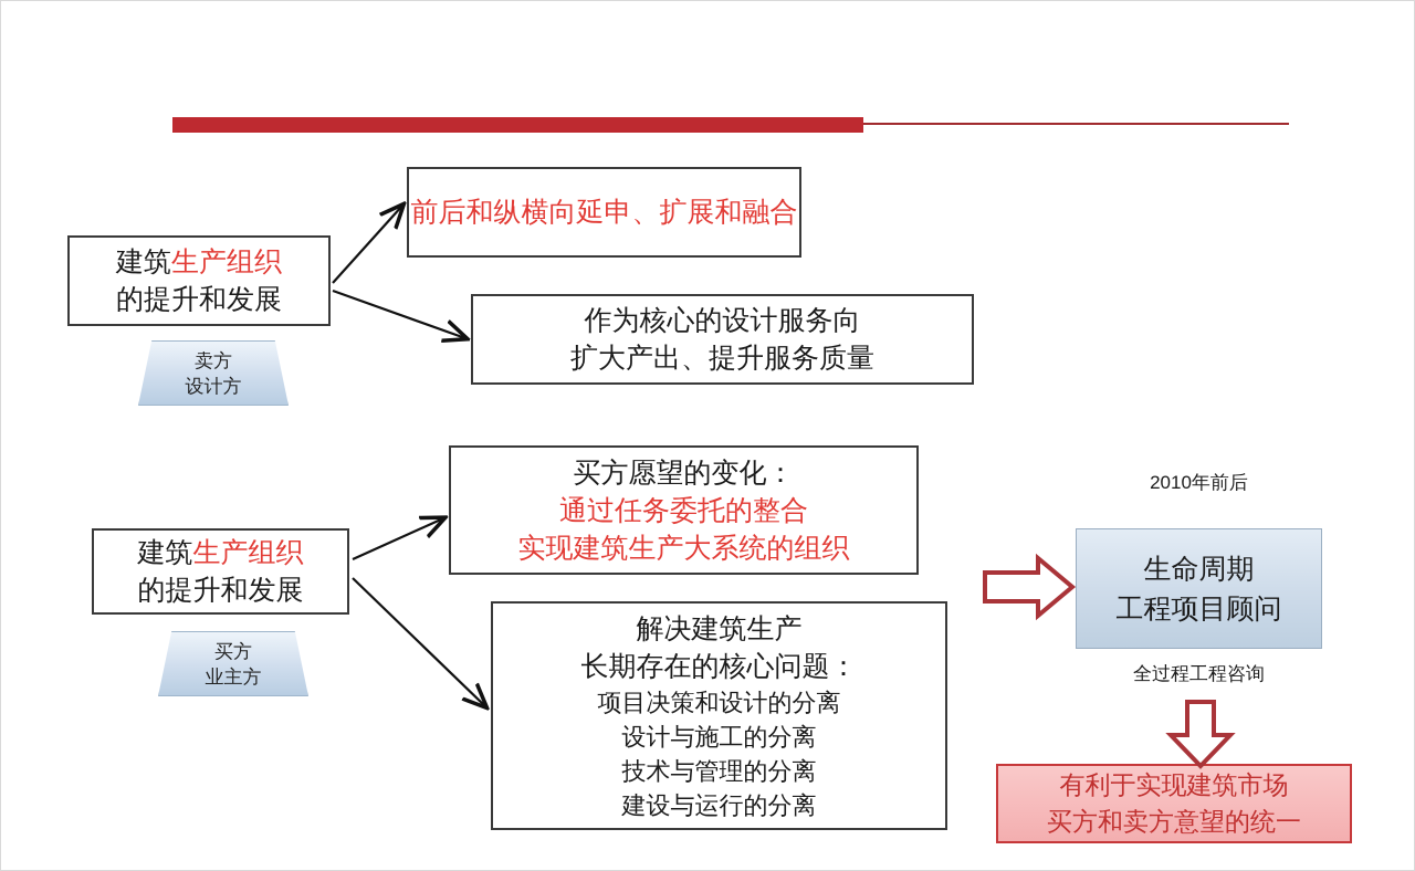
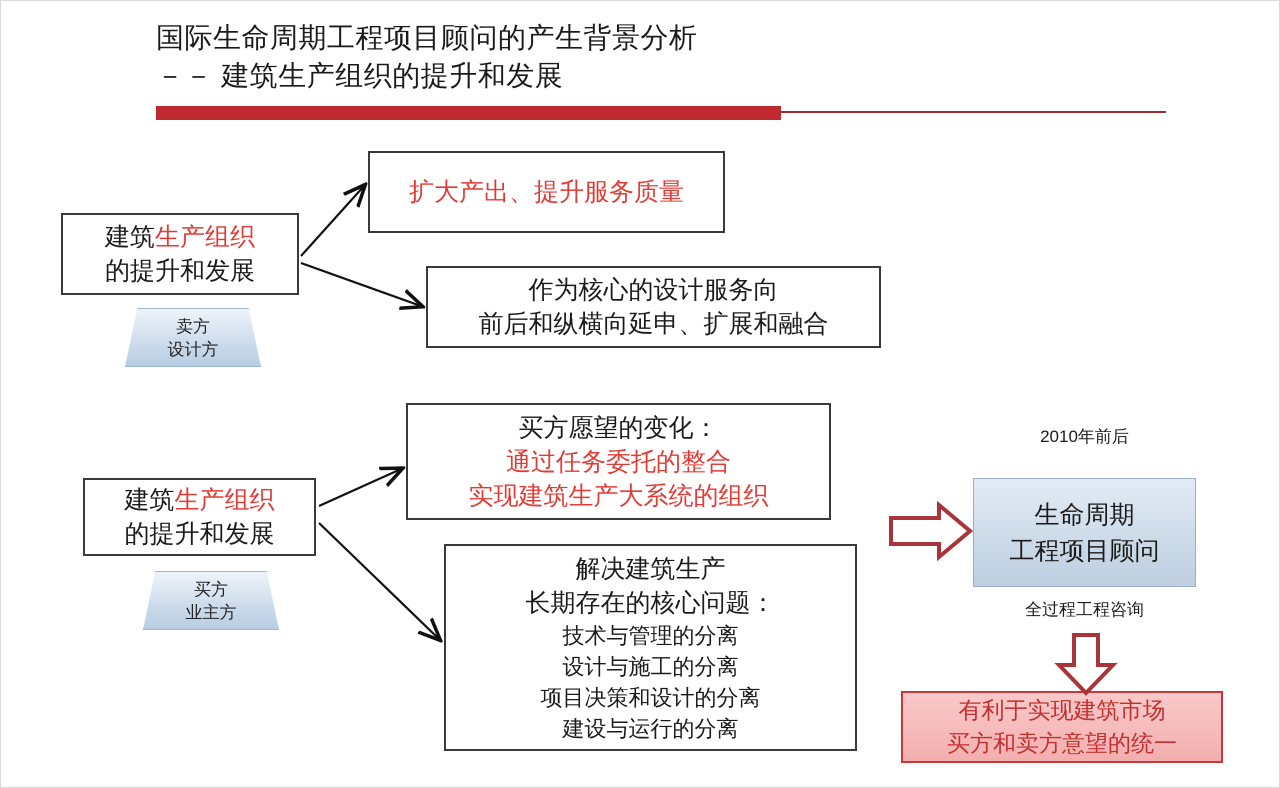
+ 国际生命周期工程项目顾问的产生背景分析
+ －－ 建筑生产组织的提升和发展
  建筑生产组织
  的提升和发展
  卖方
  设计方
- 前后和纵横向延申、扩展和融合
+ 扩大产出、提升服务质量
  作为核心的设计服务向
- 扩大产出、提升服务质量
+ 前后和纵横向延申、扩展和融合
  建筑生产组织
  的提升和发展
  买方
  业主方
  买方愿望的变化：
  通过任务委托的整合
  实现建筑生产大系统的组织
  解决建筑生产
  长期存在的核心问题：
- 项目决策和设计的分离
+ 技术与管理的分离
  设计与施工的分离
- 技术与管理的分离
+ 项目决策和设计的分离
  建设与运行的分离
  2010年前后
  生命周期
  工程项目顾问
  全过程工程咨询
  有利于实现建筑市场
  买方和卖方意望的统一
